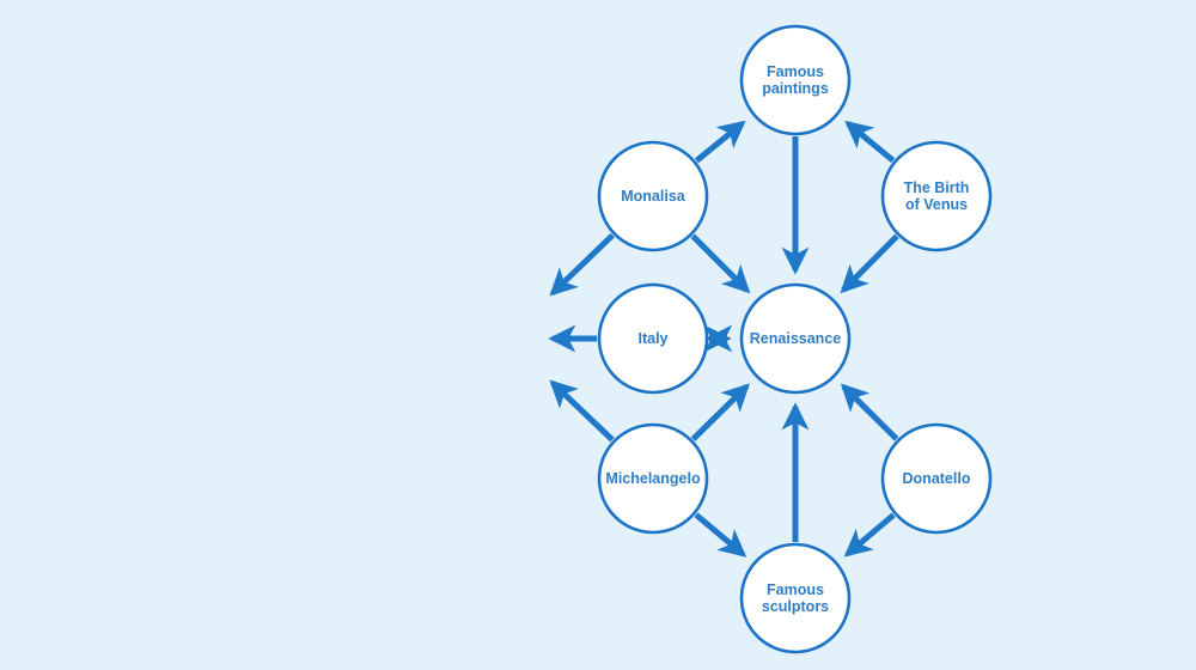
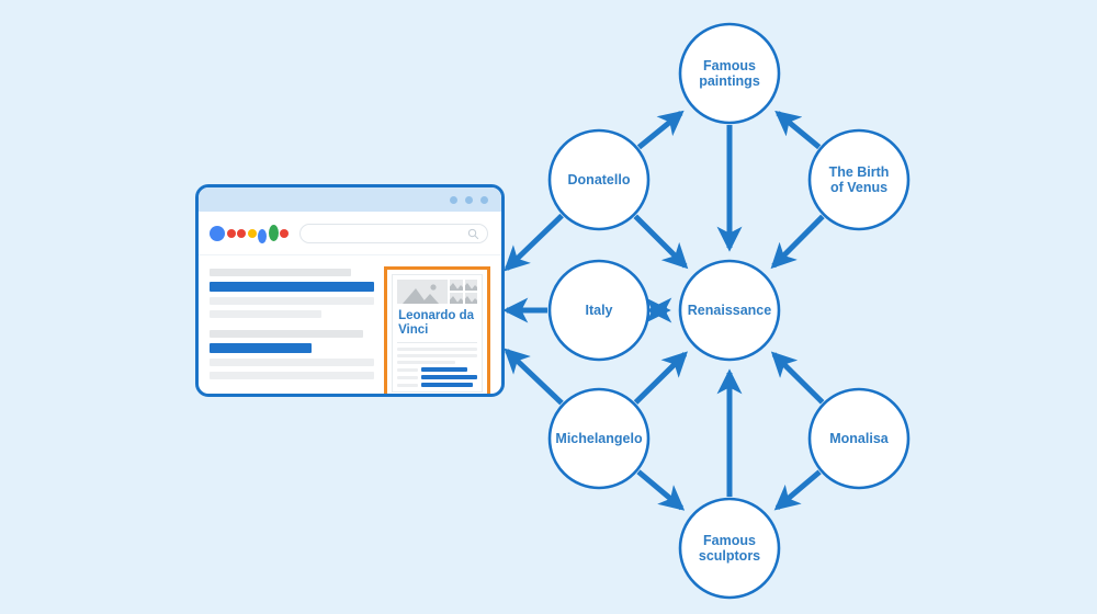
  Famous
  paintings
- Monalisa
+ Donatello
  The Birth
  of Venus
  Italy
  Renaissance
  Michelangelo
- Donatello
+ Monalisa
  Famous
  sculptors
+ Leonardo da Vinci
